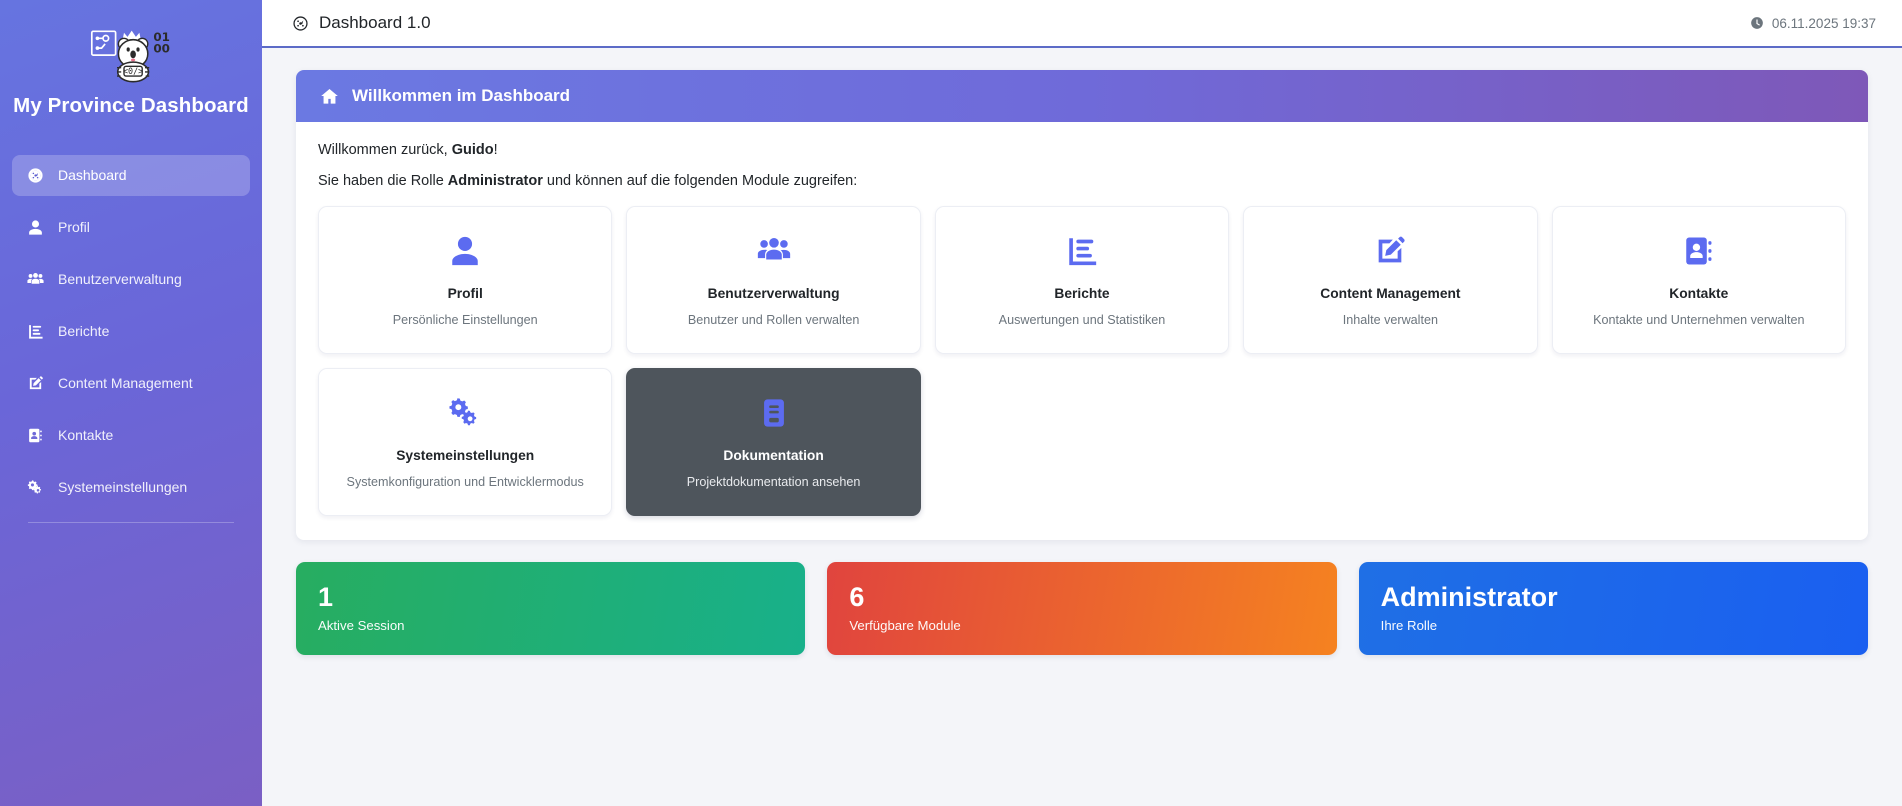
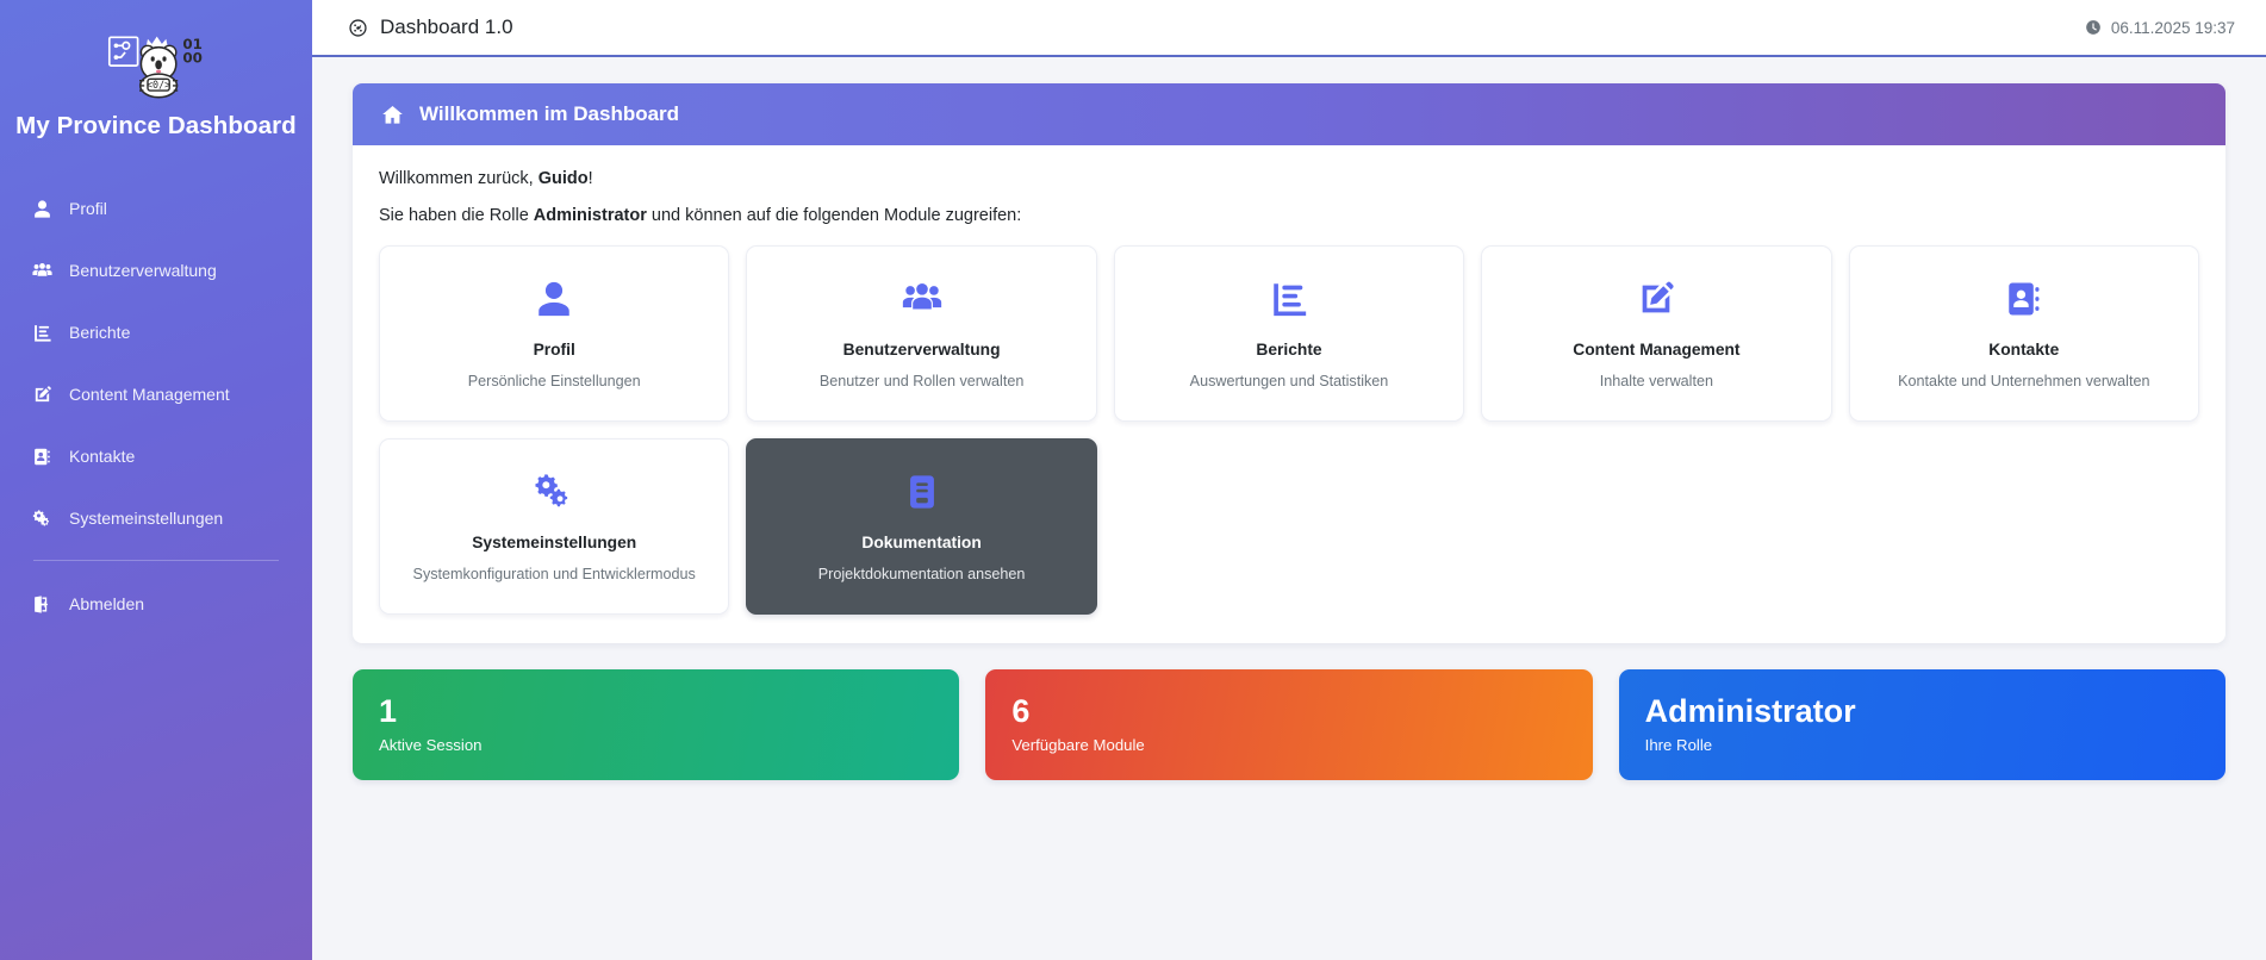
  <0/>
  01
  00
  My Province Dashboard
- Dashboard
  Profil
  Benutzerverwaltung
  Berichte
  Content Management
  Kontakte
  Systemeinstellungen
+ Abmelden
  Dashboard 1.0
  06.11.2025 19:37
  Willkommen im Dashboard
  Willkommen zurück, Guido!
  Sie haben die Rolle Administrator und können auf die folgenden Module zugreifen:
  Profil
  Persönliche Einstellungen
  Benutzerverwaltung
  Benutzer und Rollen verwalten
  Berichte
  Auswertungen und Statistiken
  Content Management
  Inhalte verwalten
  Kontakte
  Kontakte und Unternehmen verwalten
  Systemeinstellungen
  Systemkonfiguration und Entwicklermodus
  Dokumentation
  Projektdokumentation ansehen
  1
  Aktive Session
  6
  Verfügbare Module
  Administrator
  Ihre Rolle
